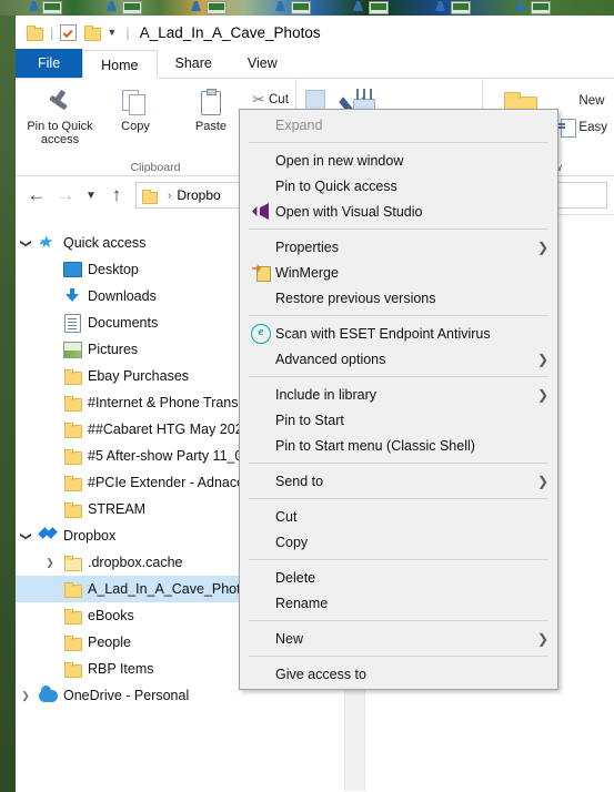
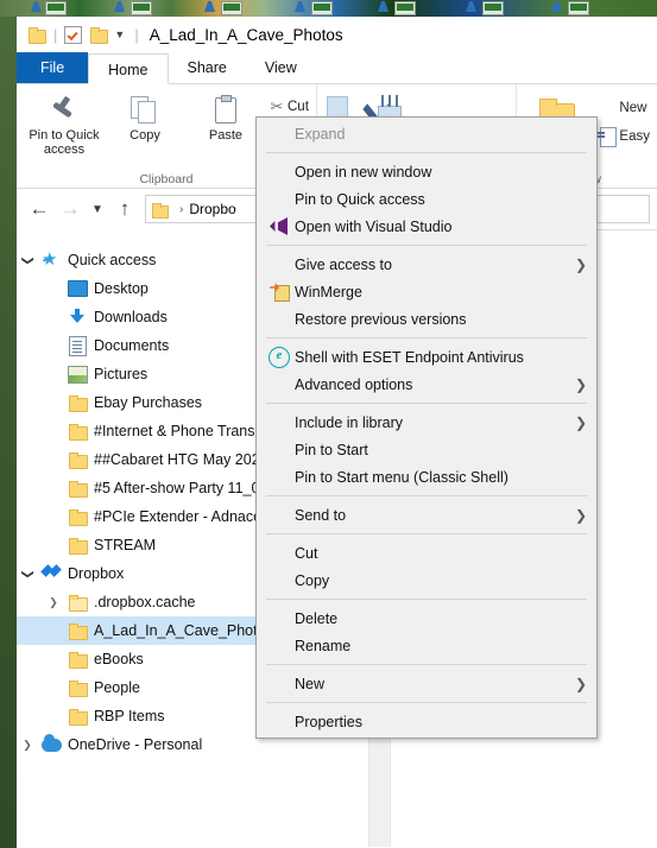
  |
  ▼
  |
  A_Lad_In_A_Cave_Photos
  File
  Home
  Share
  View
  Pin to Quick
  access
  Copy
  Paste
  ✂
  Cut
  Clipboard
  New
  Easy
  ←
  →
  ▼
  ↑
  ›
  Dropbo
  Quick access
  Desktop
  Downloads
  Documents
  Pictures
  Ebay Purchases
  #Internet & Phone Trans
  ##Cabaret HTG May 20
  #5 After-show Party 11_
  #PCIe Extender - Adnac
  STREAM
  Dropbox
  ❯
  .dropbox.cache
  A_Lad_In_A_Cave_Pho
  eBooks
  People
  RBP Items
  ❯
  OneDrive - Personal
  Expand
  Open in new window
  Pin to Quick access
  Open with Visual Studio
- Properties
+ Give access to
  ❯
  WinMerge
  Restore previous versions
  e
- Scan with ESET Endpoint Antivirus
+ Shell with ESET Endpoint Antivirus
  Advanced options
  ❯
  Include in library
  ❯
  Pin to Start
  Pin to Start menu (Classic Shell)
  Send to
  ❯
  Cut
  Copy
  Delete
  Rename
  New
  ❯
- Give access to
+ Properties
